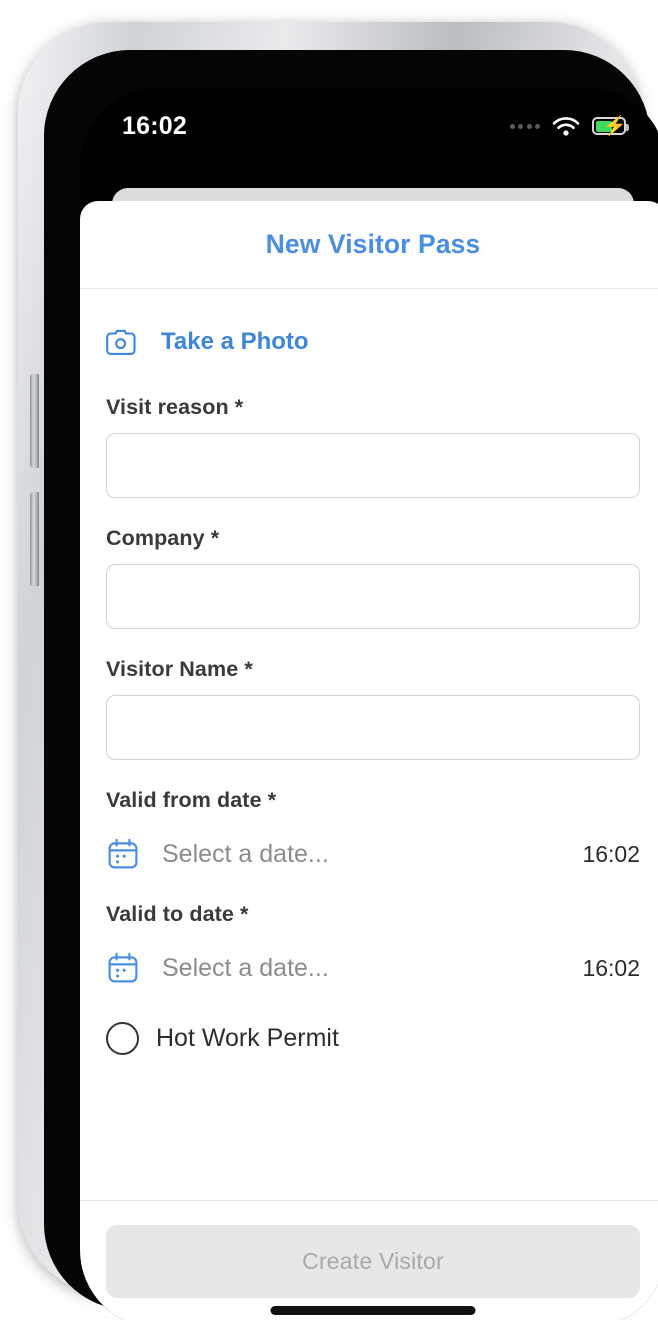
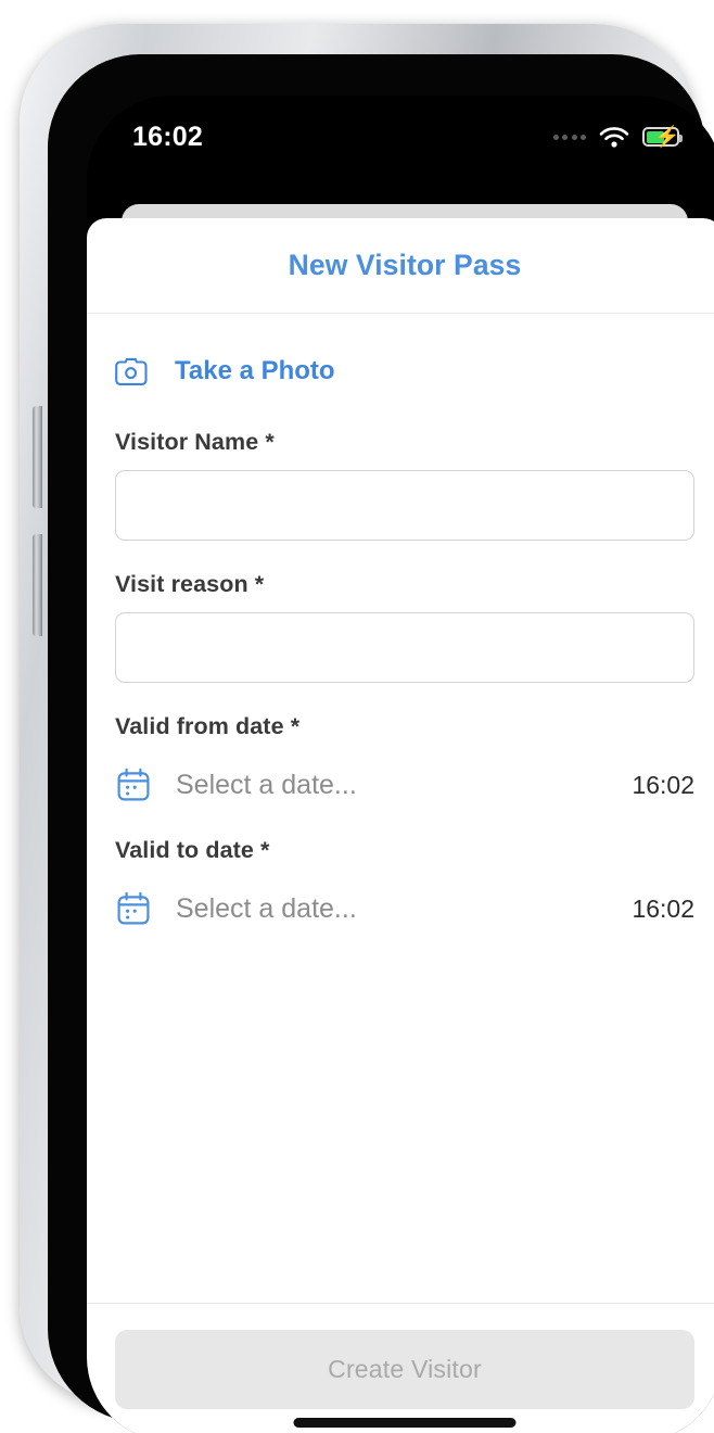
  16:02
  ⚡
  New Visitor Pass
  Take a Photo
- Visit reason *
+ Visitor Name *
- Company *
- Visitor Name *
+ Visit reason *
  Valid from date *
  Select a date...
  16:02
  Valid to date *
  Select a date...
  16:02
- Hot Work Permit
  Create Visitor
